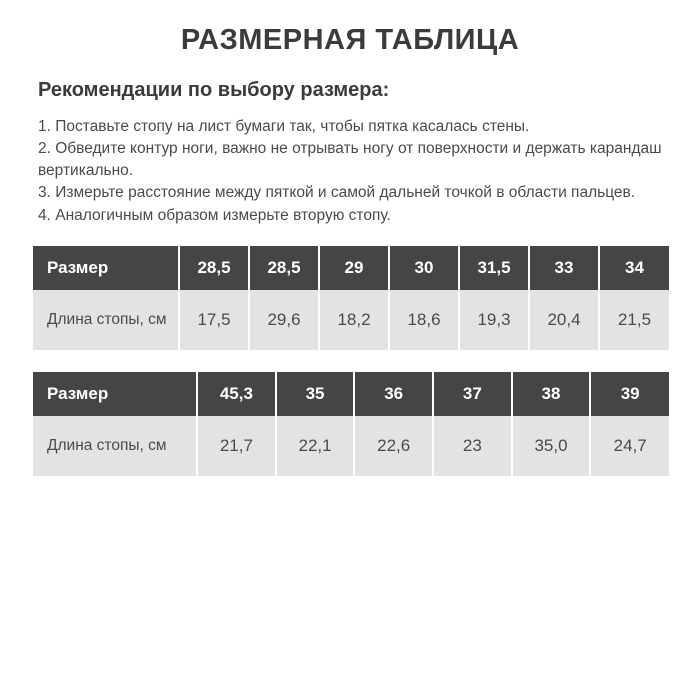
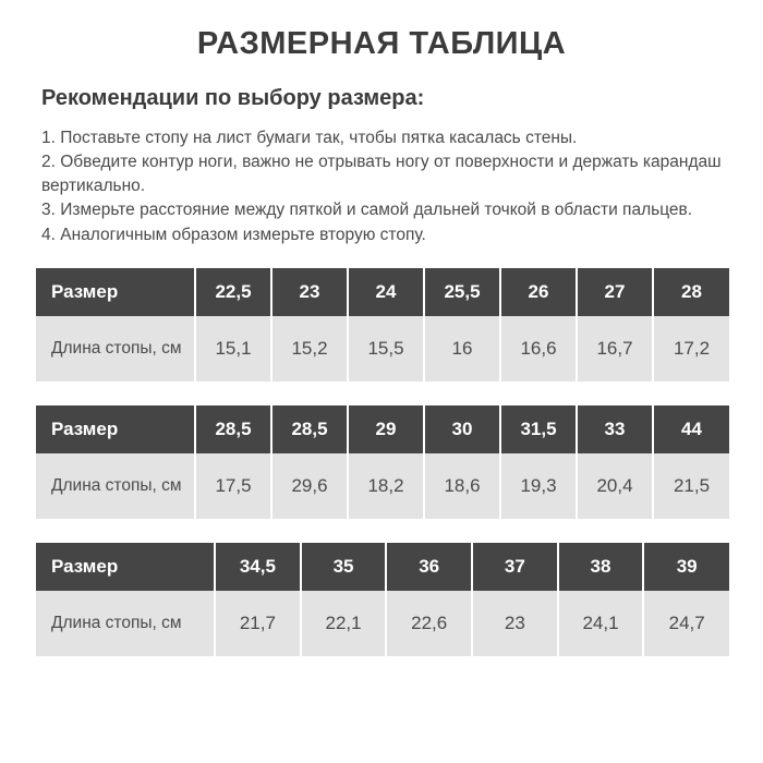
  РАЗМЕРНАЯ ТАБЛИЦА
  Рекомендации по выбору размера:
  1. Поставьте стопу на лист бумаги так, чтобы пятка касалась стены.
  2. Обведите контур ноги, важно не отрывать ногу от поверхности и держать карандаш вертикально.
  3. Измерьте расстояние между пяткой и самой дальней точкой в области пальцев.
  4. Аналогичным образом измерьте вторую стопу.
+ Размер	22,5	23	24	25,5	26	27	28
+ Длина стопы, см	15,1	15,2	15,5	16	16,6	16,7	17,2
- Размер	28,5	28,5	29	30	31,5	33	34
+ Размер	28,5	28,5	29	30	31,5	33	44
  Длина стопы, см	17,5	29,6	18,2	18,6	19,3	20,4	21,5
- Размер	45,3	35	36	37	38	39
+ Размер	34,5	35	36	37	38	39
- Длина стопы, см	21,7	22,1	22,6	23	35,0	24,7
+ Длина стопы, см	21,7	22,1	22,6	23	24,1	24,7
